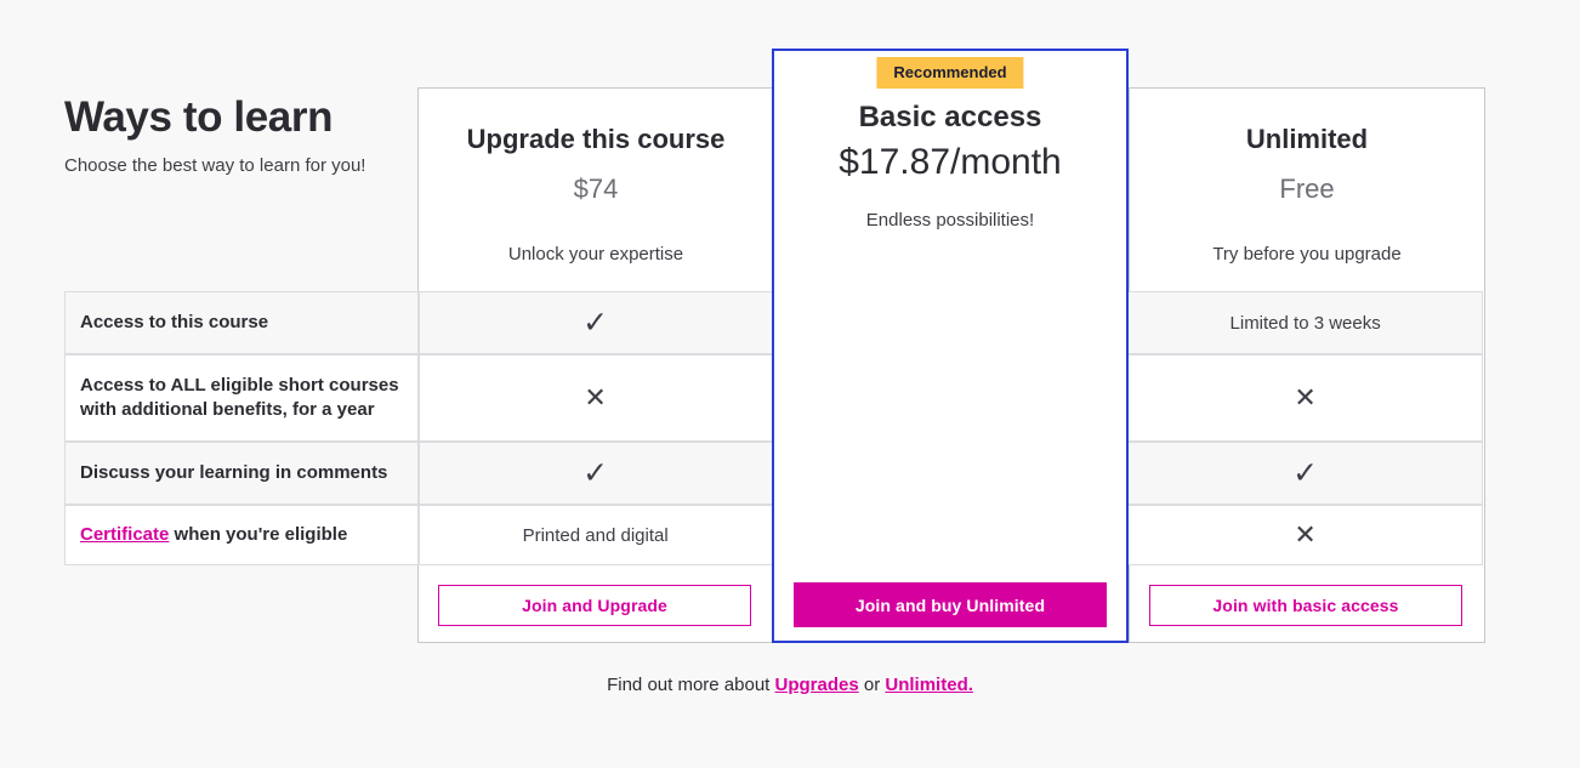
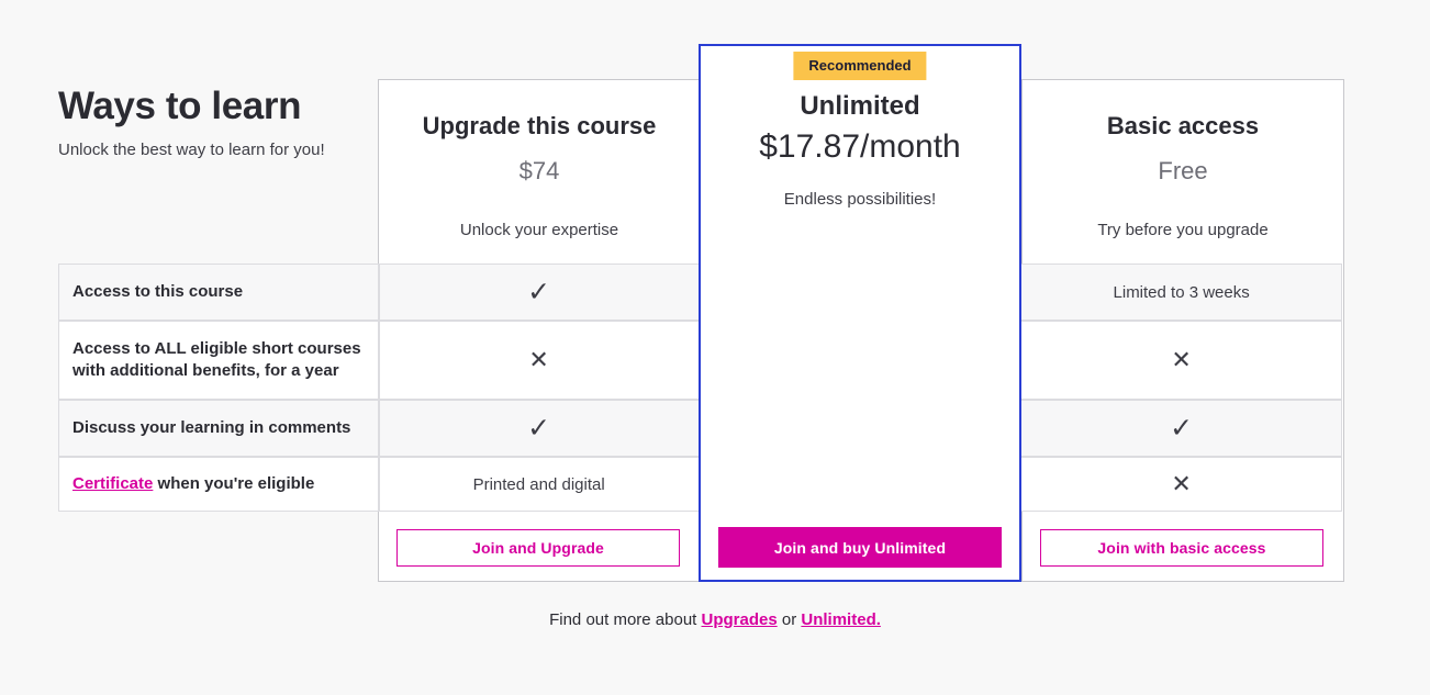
  Ways to learn
- Choose the best way to learn for you!
+ Unlock the best way to learn for you!
  Upgrade this course
  $74
  Unlock your expertise
- Unlimited
+ Basic access
  Free
  Try before you upgrade
  Recommended
- Basic access
+ Unlimited
  $17.87/month
  Endless possibilities!
  Access to this course
  ✓
  Limited to 3 weeks
  Access to ALL eligible short courses with additional benefits, for a year
  ✕
  ✕
  Discuss your learning in comments
  ✓
  ✓
  Certificate when you're eligible
  Printed and digital
  ✕
  Join and Upgrade
  Join and buy Unlimited
  Join with basic access
  Find out more about Upgrades or Unlimited.
